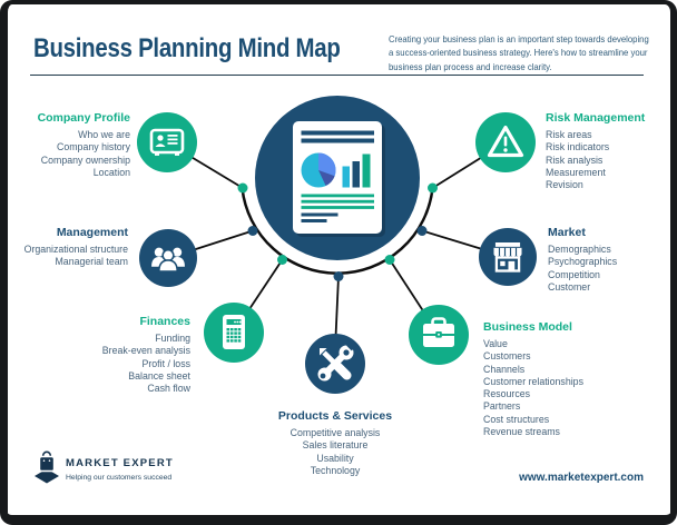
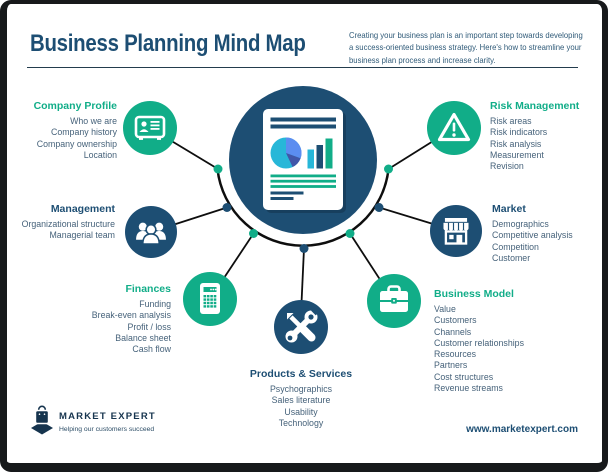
  Business Planning Mind Map
  Creating your business plan is an important step towards develo
  a success-oriented business strategy. Here's how to streamline
  business plan process and increase clarity.
  Company Profile
  Who we are
  Company history
  Company ownership
  Location
  Management
  Organizational structure
  Managerial team
  Finances
  Funding
  Break-even analysis
  Profit / loss
  Balance sheet
  Cash flow
  Risk Management
  Risk areas
  Risk indicators
  Risk analysis
  Measurement
  Revision
  Market
  Demographics
- Psychographics
+ Competitive analysis
  Competition
  Customer
  Business Model
  Value
  Customers
  Channels
  Customer relationships
  Resources
  Partners
  Cost structures
  Revenue streams
  Products & Services
- Competitive analysis
+ Psychographics
  Sales literature
  Usability
  Technology
  MARKET EXPERT
  www.marketexpert.com
